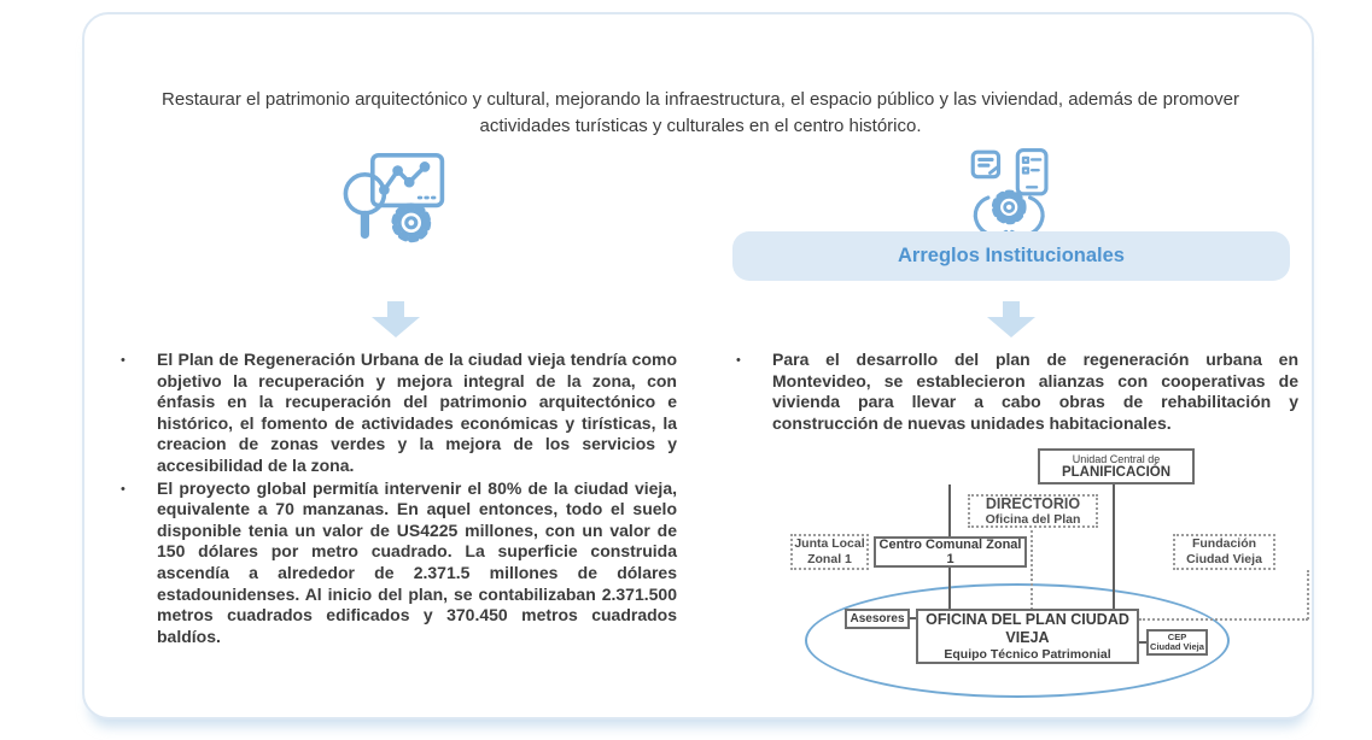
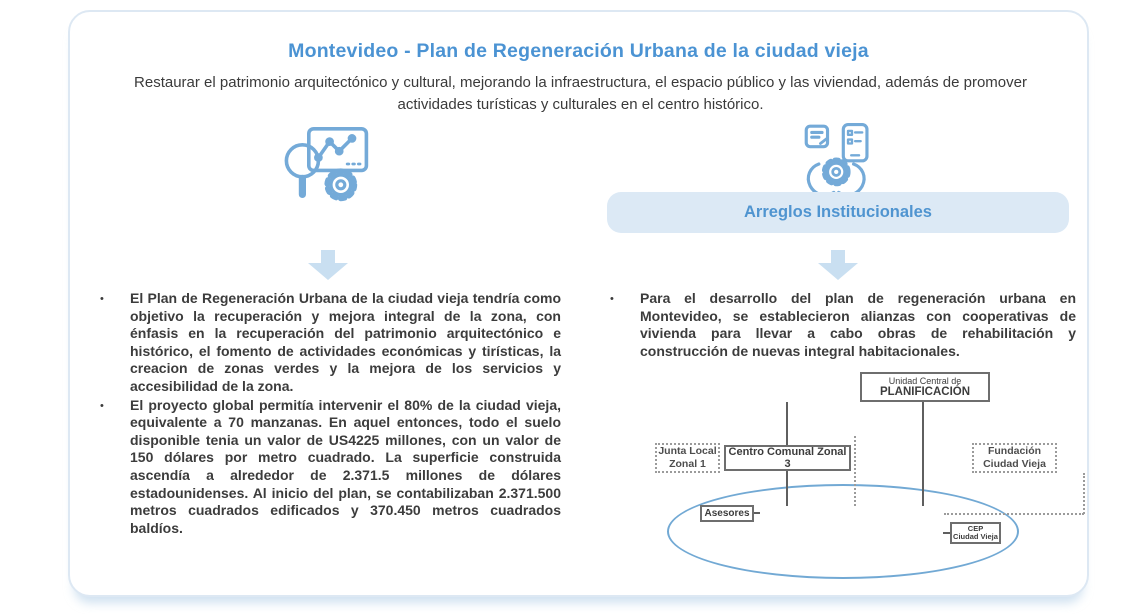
+ Montevideo - Plan de Regeneración Urbana de la ciudad vieja
  Restaurar el patrimonio arquitectónico y cultural, mejorando la infraestructura, el espacio público y las viviendad, además de promover actividades turísticas y culturales en el centro histórico.
  Arreglos Institucionales
  •
  El Plan de Regeneración Urbana de la ciudad vieja tendría como objetivo la recuperación y mejora integral de la zona, con énfasis en la recuperación del patrimonio arquitectónico e histórico, el fomento de actividades económicas y tirísticas, la creacion de zonas verdes y la mejora de los servicios y accesibilidad de la zona.
  •
  El proyecto global permitía intervenir el 80% de la ciudad vieja, equivalente a 70 manzanas. En aquel entonces, todo el suelo disponible tenia un valor de US4225 millones, con un valor de 150 dólares por metro cuadrado. La superficie construida ascendía a alrededor de 2.371.5 millones de dólares estadounidenses. Al inicio del plan, se contabilizaban 2.371.500 metros cuadrados edificados y 370.450 metros cuadrados baldíos.
  •
- Para el desarrollo del plan de regeneración urbana en Montevideo, se establecieron alianzas con cooperativas de vivienda para llevar a cabo obras de rehabilitación y construcción de nuevas unidades habitacionales.
+ Para el desarrollo del plan de regeneración urbana en Montevideo, se establecieron alianzas con cooperativas de vivienda para llevar a cabo obras de rehabilitación y construcción de nuevas integral habitacionales.
  Unidad Central de
  PLANIFICACIÓN
- DIRECTORIO
- Oficina del Plan
  Junta Local
  Zonal 1
- Centro Comunal Zonal 1
+ Centro Comunal Zonal 3
  Fundación
  Ciudad Vieja
  Asesores
- OFICINA DEL PLAN CIUDAD VIEJA
- Equipo Técnico Patrimonial
  CEP
  Ciudad Vieja
